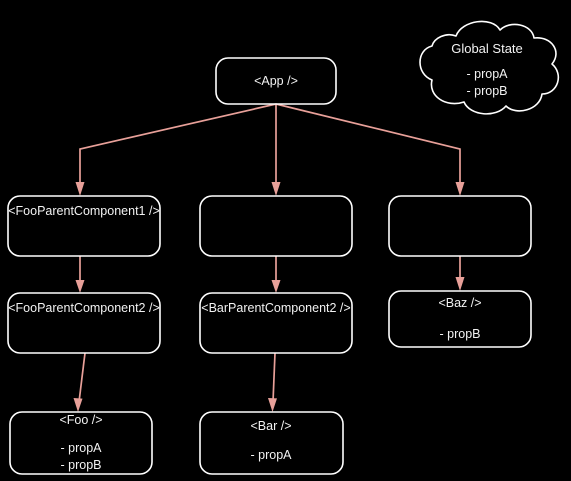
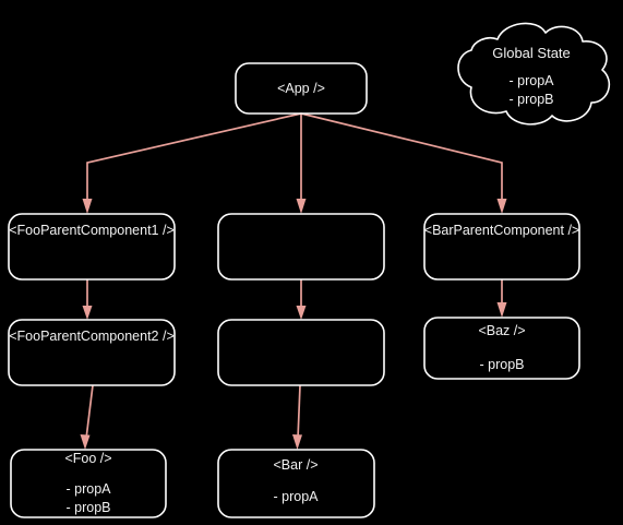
  Global State
  - propA
  - propB
  <App />
  <FooParentComponent1 />
+ <BarParentComponent />
  <FooParentComponent2 />
- <BarParentComponent2 />
  <Baz />
  - propB
  <Foo />
  - propA
  - propB
  <Bar />
  - propA
